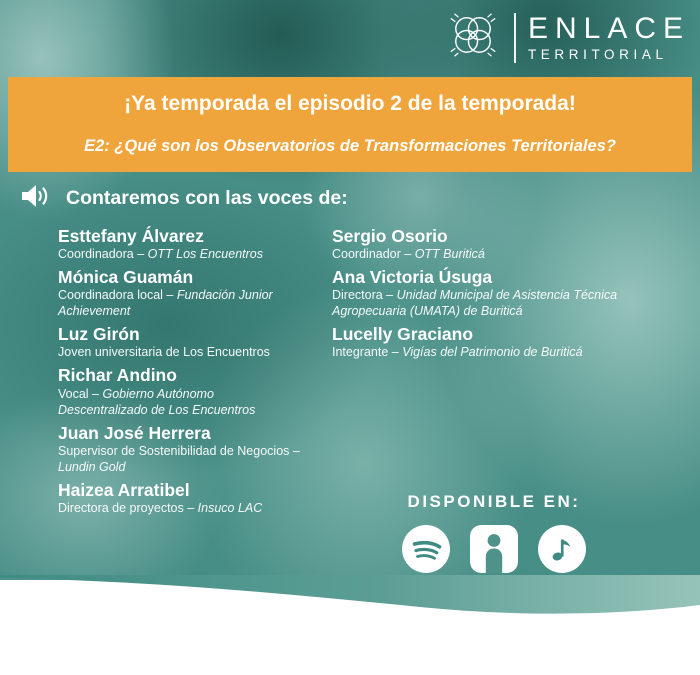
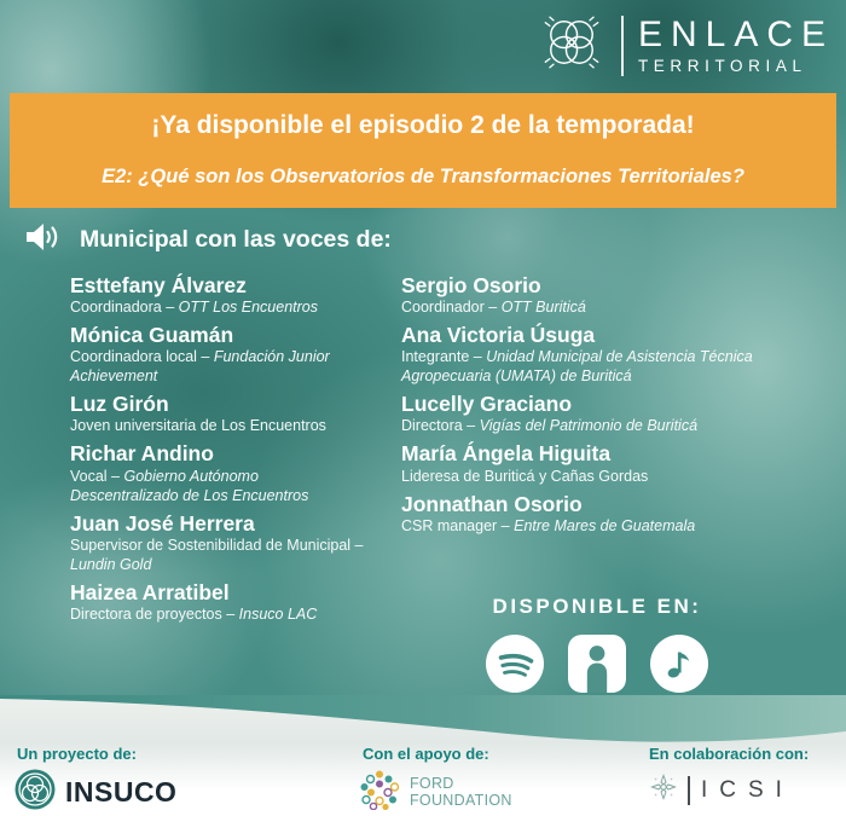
  ENLACE
  TERRITORIAL
- ¡Ya temporada el episodio 2 de la temporada!
+ ¡Ya disponible el episodio 2 de la temporada!
  E2: ¿Qué son los Observatorios de Transformaciones Territoriales?
- Contaremos con las voces de:
+ Municipal con las voces de:
  Esttefany Álvarez
  Coordinadora – OTT Los Encuentros
  Mónica Guamán
  Coordinadora local – Fundación Junior Achievement
  Luz Girón
  Joven universitaria de Los Encuentros
  Richar Andino
  Vocal – Gobierno Autónomo Descentralizado de Los Encuentros
  Juan José Herrera
- Supervisor de Sostenibilidad de Negocios – Lundin Gold
+ Supervisor de Sostenibilidad de Municipal – Lundin Gold
  Haizea Arratibel
  Directora de proyectos – Insuco LAC
  Sergio Osorio
  Coordinador – OTT Buriticá
  Ana Victoria Úsuga
- Directora – Unidad Municipal de Asistencia Técnica Agropecuaria (UMATA) de Buriticá
+ Integrante – Unidad Municipal de Asistencia Técnica Agropecuaria (UMATA) de Buriticá
  Lucelly Graciano
- Integrante – Vigías del Patrimonio de Buriticá
+ Directora – Vigías del Patrimonio de Buriticá
+ María Ángela Higuita
+ Lideresa de Buriticá y Cañas Gordas
+ Jonnathan Osorio
+ CSR manager – Entre Mares de Guatemala
  DISPONIBLE EN:
+ Un proyecto de:
+ Con el apoyo de:
+ En colaboración con:
+ INSUCO
+ FORD
+ FOUNDATION
+ ICSI
